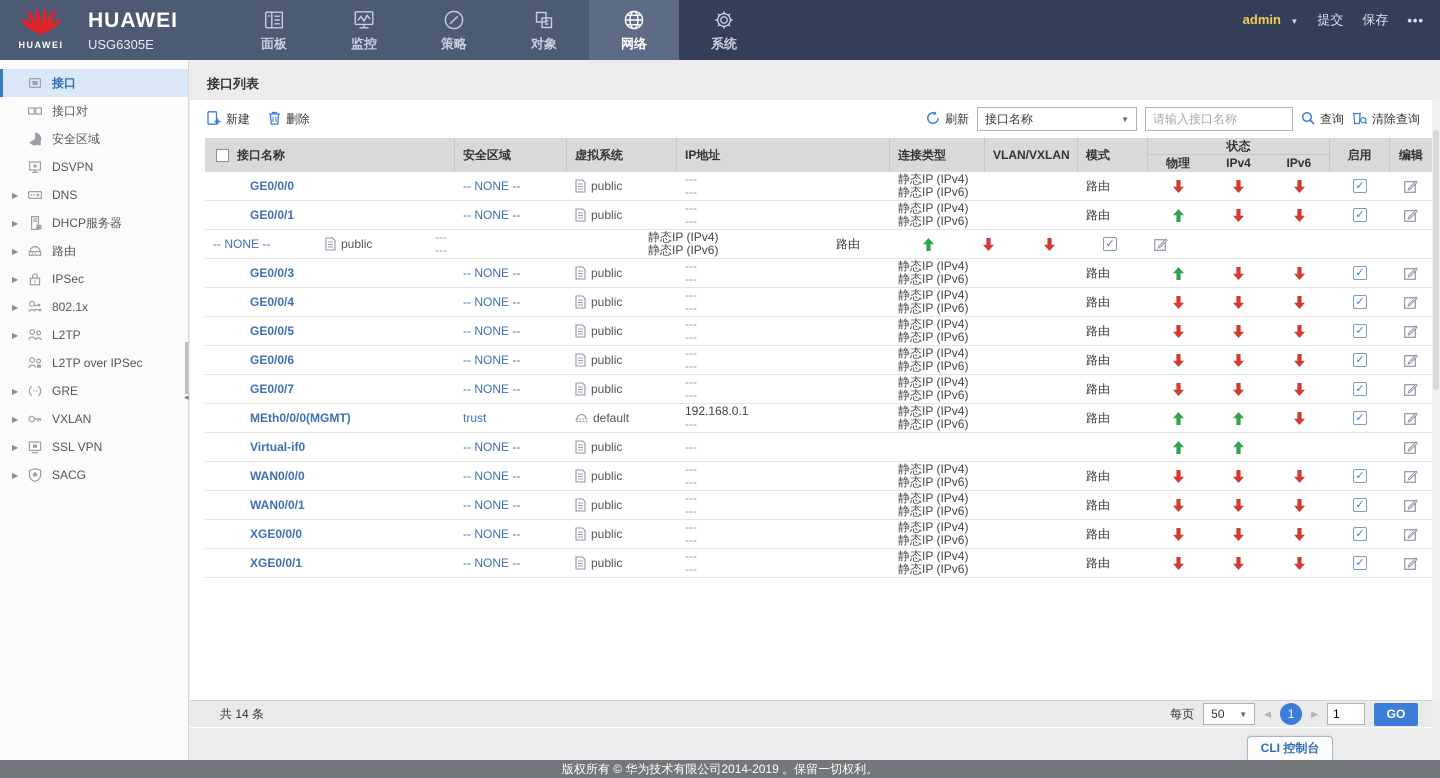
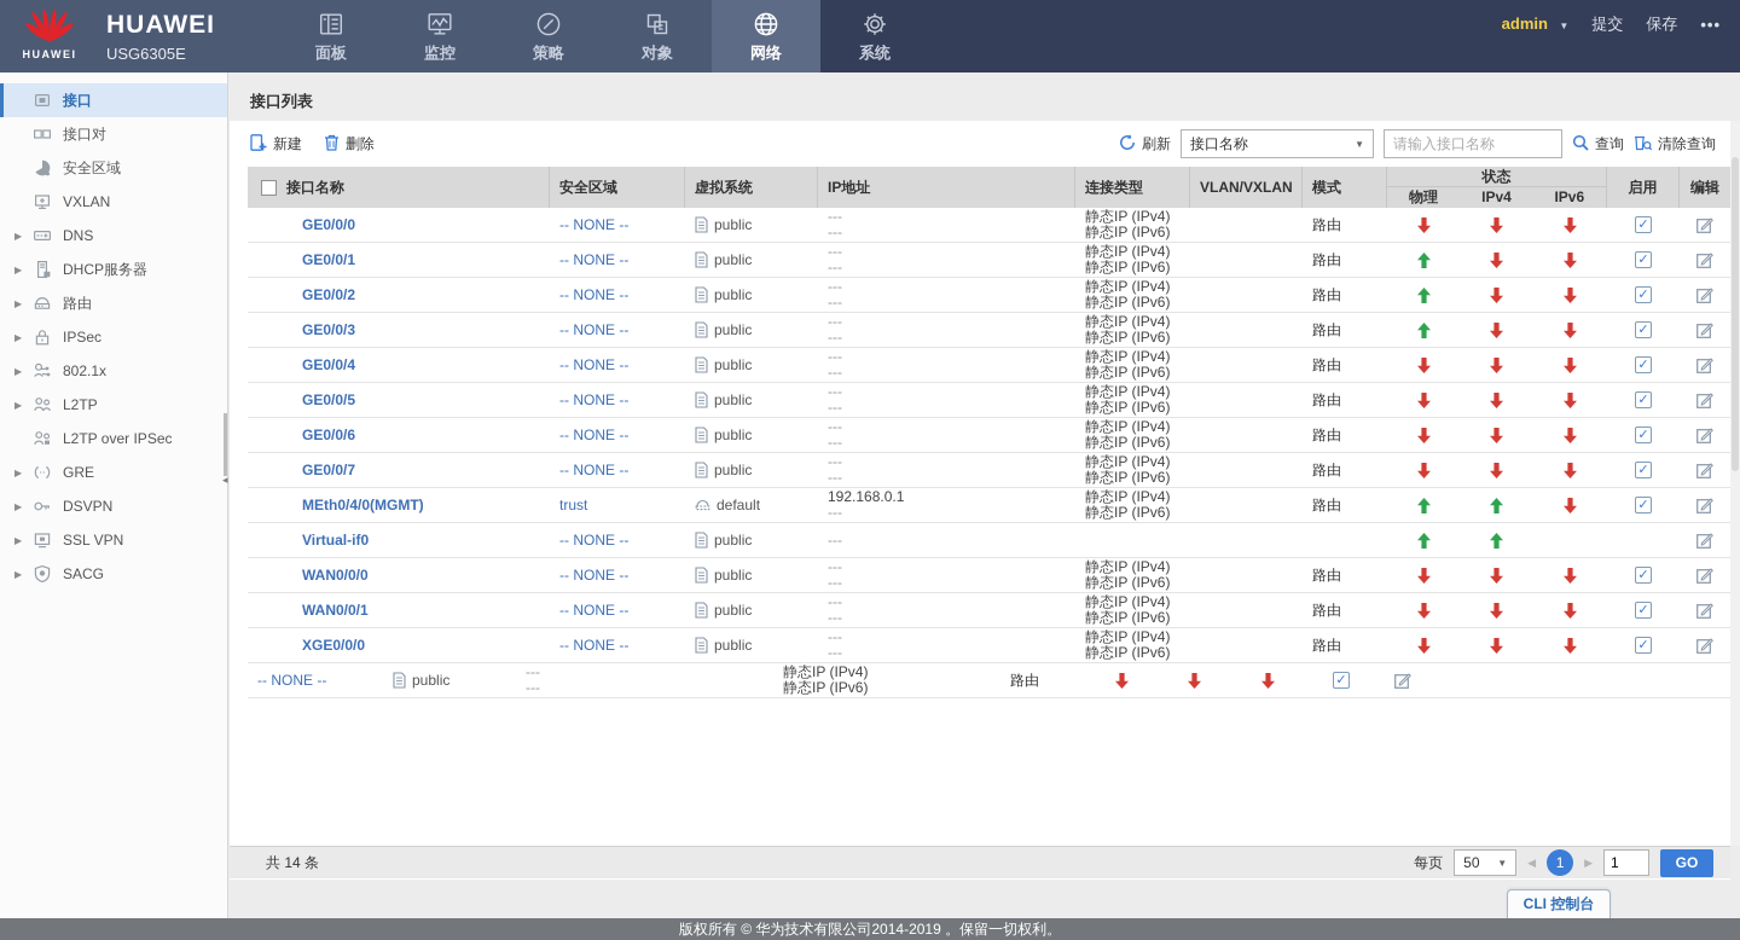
  HUAWEI
  HUAWEI
  USG6305E
  面板
  监控
  策略
  对象
  网络
  系统
  admin ▼
  提交
  保存
  •••
  接口
  接口对
  安全区域
- DSVPN
+ VXLAN
  ▶
  DNS
  ▶
  DHCP服务器
  ▶
  路由
  ▶
  IPSec
  ▶
  802.1x
  ▶
  L2TP
  L2TP over IPSec
  ▶
  GRE
  ▶
- VXLAN
+ DSVPN
  ▶
  SSL VPN
  ▶
  SACG
  ◂
  接口列表
  新建
  删除
  刷新
  接口名称
  ▼
  请输入接口名称
  查询
  清除查询
  接口名称
  安全区域
  虚拟系统
  IP地址
  连接类型
  VLAN/VXLAN
  模式
  状态
  物理
  IPv4
  IPv6
  启用
  编辑
  GE0/0/0
  -- NONE --
  public
  ---
  ---
  静态IP (IPv4)
  静态IP (IPv6)
  路由
  ✓
  GE0/0/1
  -- NONE --
  public
  ---
  ---
  静态IP (IPv4)
  静态IP (IPv6)
  路由
  ✓
+ GE0/0/2
  -- NONE --
  public
  ---
  ---
  静态IP (IPv4)
  静态IP (IPv6)
  路由
  ✓
  GE0/0/3
  -- NONE --
  public
  ---
  ---
  静态IP (IPv4)
  静态IP (IPv6)
  路由
  ✓
  GE0/0/4
  -- NONE --
  public
  ---
  ---
  静态IP (IPv4)
  静态IP (IPv6)
  路由
  ✓
  GE0/0/5
  -- NONE --
  public
  ---
  ---
  静态IP (IPv4)
  静态IP (IPv6)
  路由
  ✓
  GE0/0/6
  -- NONE --
  public
  ---
  ---
  静态IP (IPv4)
  静态IP (IPv6)
  路由
  ✓
  GE0/0/7
  -- NONE --
  public
  ---
  ---
  静态IP (IPv4)
  静态IP (IPv6)
  路由
  ✓
- MEth0/0/0(MGMT)
+ MEth0/4/0(MGMT)
  trust
  default
  192.168.0.1
  ---
  静态IP (IPv4)
  静态IP (IPv6)
  路由
  ✓
  Virtual-if0
  -- NONE --
  public
  ---
  WAN0/0/0
  -- NONE --
  public
  ---
  ---
  静态IP (IPv4)
  静态IP (IPv6)
  路由
  ✓
  WAN0/0/1
  -- NONE --
  public
  ---
  ---
  静态IP (IPv4)
  静态IP (IPv6)
  路由
  ✓
  XGE0/0/0
  -- NONE --
  public
  ---
  ---
  静态IP (IPv4)
  静态IP (IPv6)
  路由
  ✓
- XGE0/0/1
  -- NONE --
  public
  ---
  ---
  静态IP (IPv4)
  静态IP (IPv6)
  路由
  ✓
  共 14 条
  每页
  50
  ▼
  ◀
  1
  ▶
  1
  GO
  CLI 控制台
  版权所有 © 华为技术有限公司2014-2019 。保留一切权利。
